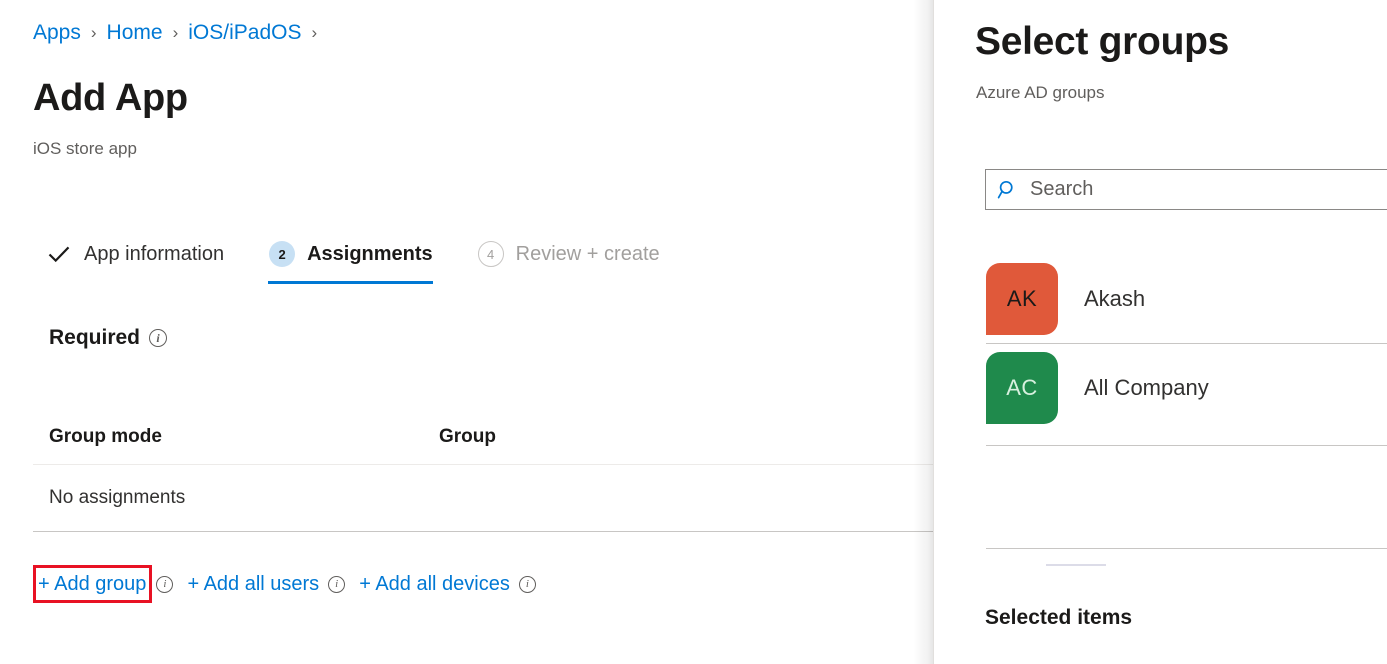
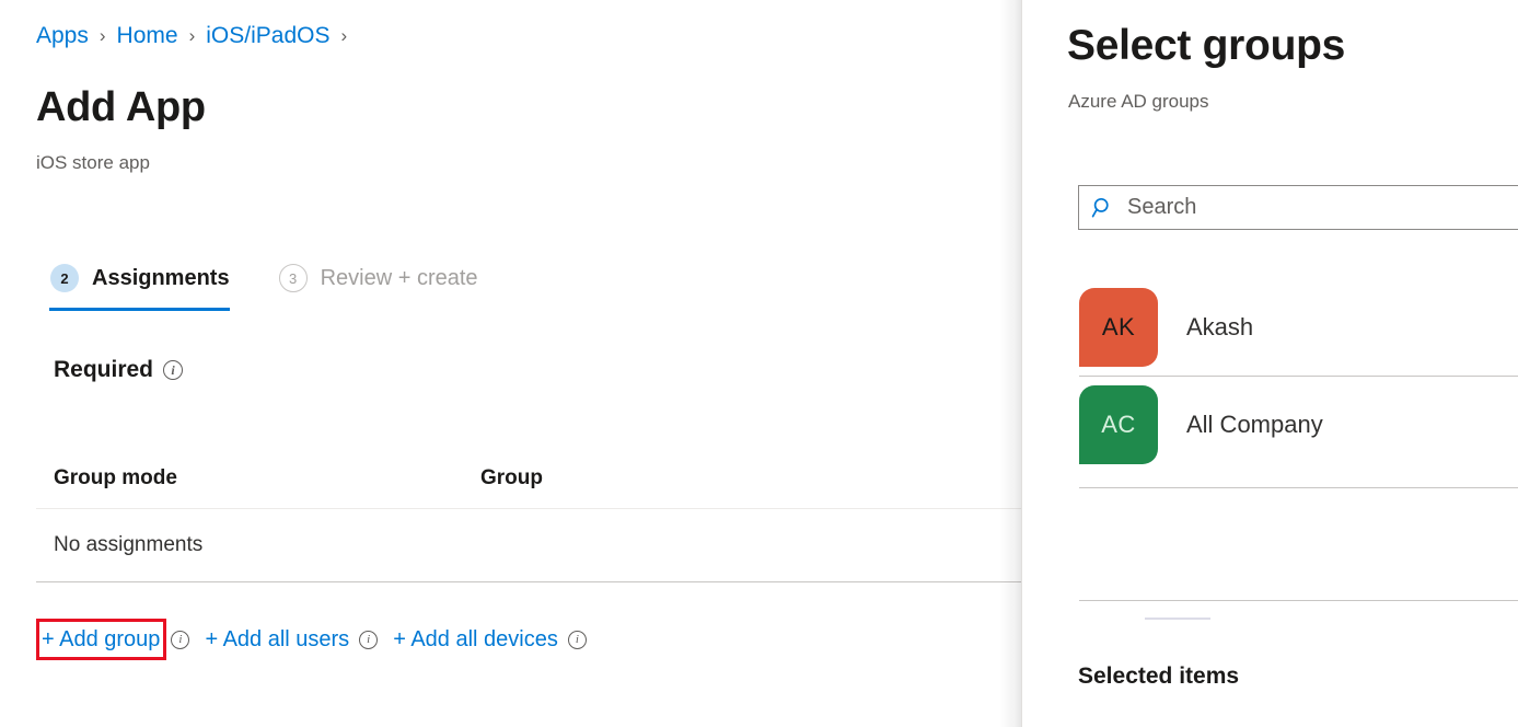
  Apps
  ›
  Home
  ›
  iOS/iPadOS
  ›
  Add App
  iOS store app
- App information
  2
  Assignments
- 4
+ 3
  Review + create
  Required
  i
  Group mode
  Group
  No assignments
  + Add group
  i
  + Add all users
  i
  + Add all devices
  i
  Select groups
  Azure AD groups
  Search
  AK
  Akash
  AC
  All Company
  Selected items
